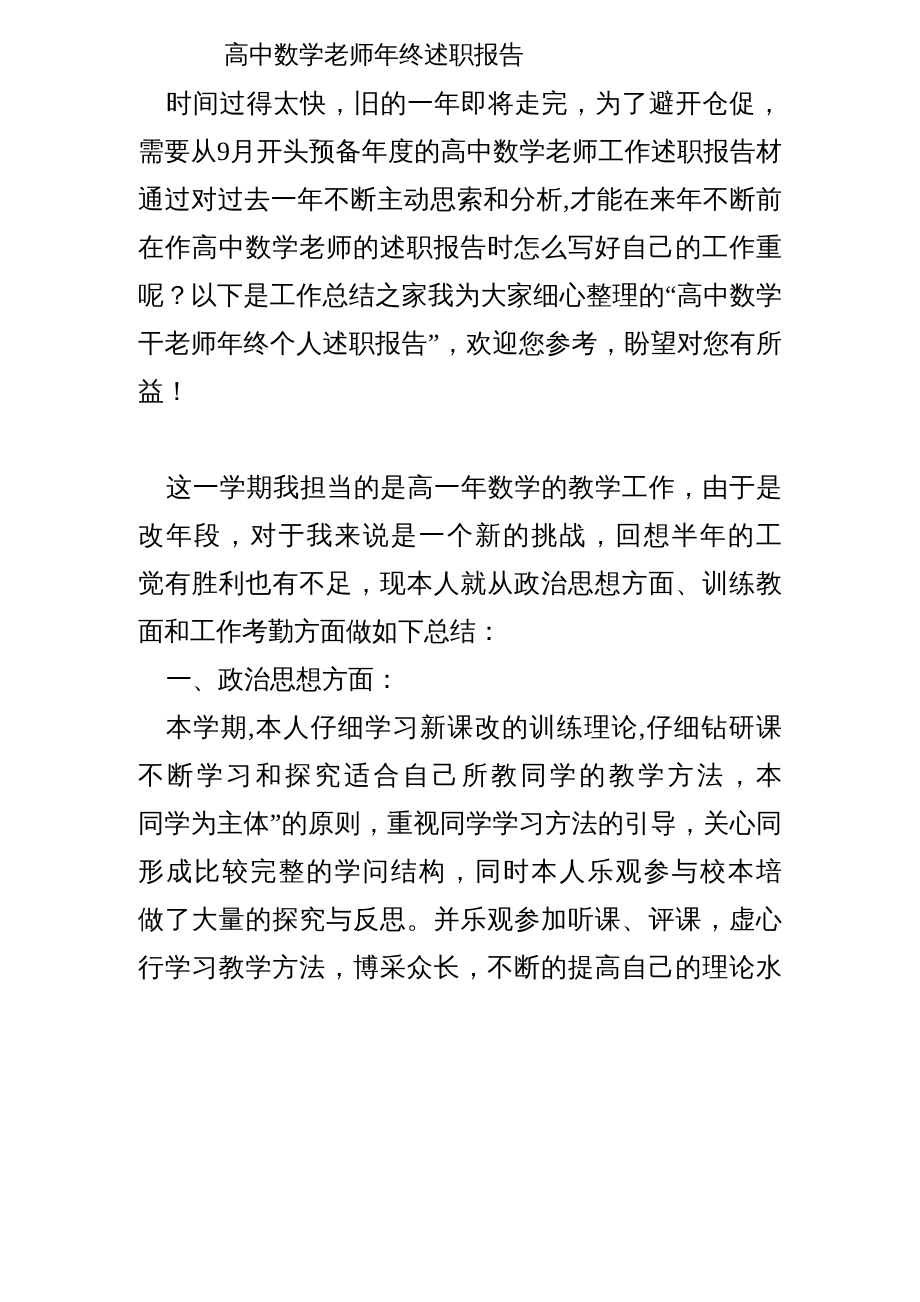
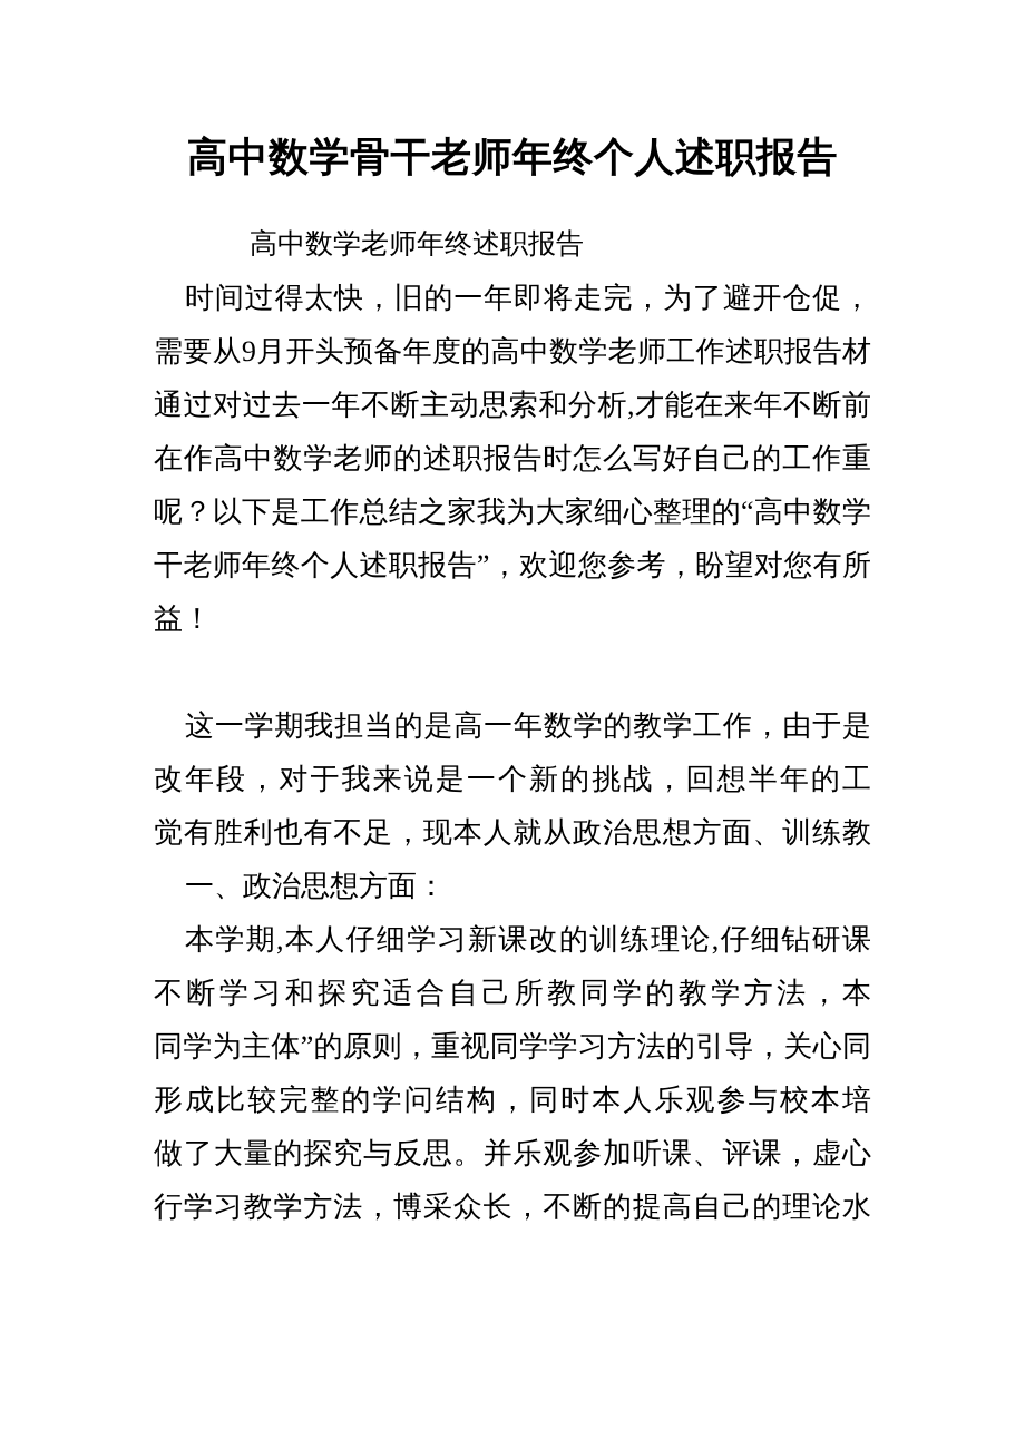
+ 高中数学骨干老师年终个人述职报告
  高中数学老师年终述职报告
  时间过得太快，旧的一年即将走完，为了避开仓促，
  需要从9月开头预备年度的高中数学老师工作述职报告材
  通过对过去一年不断主动思索和分析,才能在来年不断前
  在作高中数学老师的述职报告时怎么写好自己的工作重
  呢？以下是工作总结之家我为大家细心整理的“高中数学
  干老师年终个人述职报告”，欢迎您参考，盼望对您有所
  益！
  这一学期我担当的是高一年数学的教学工作，由于是
  改年段，对于我来说是一个新的挑战，回想半年的工
  觉有胜利也有不足，现本人就从政治思想方面、训练教
- 面和工作考勤方面做如下总结：
  一、政治思想方面：
  本学期,本人仔细学习新课改的训练理论,仔细钻研课
  不断学习和探究适合自己所教同学的教学方法，本
  同学为主体”的原则，重视同学学习方法的引导，关心同
  形成比较完整的学问结构，同时本人乐观参与校本培
  做了大量的探究与反思。并乐观参加听课、评课，虚心
  行学习教学方法，博采众长，不断的提高自己的理论水
